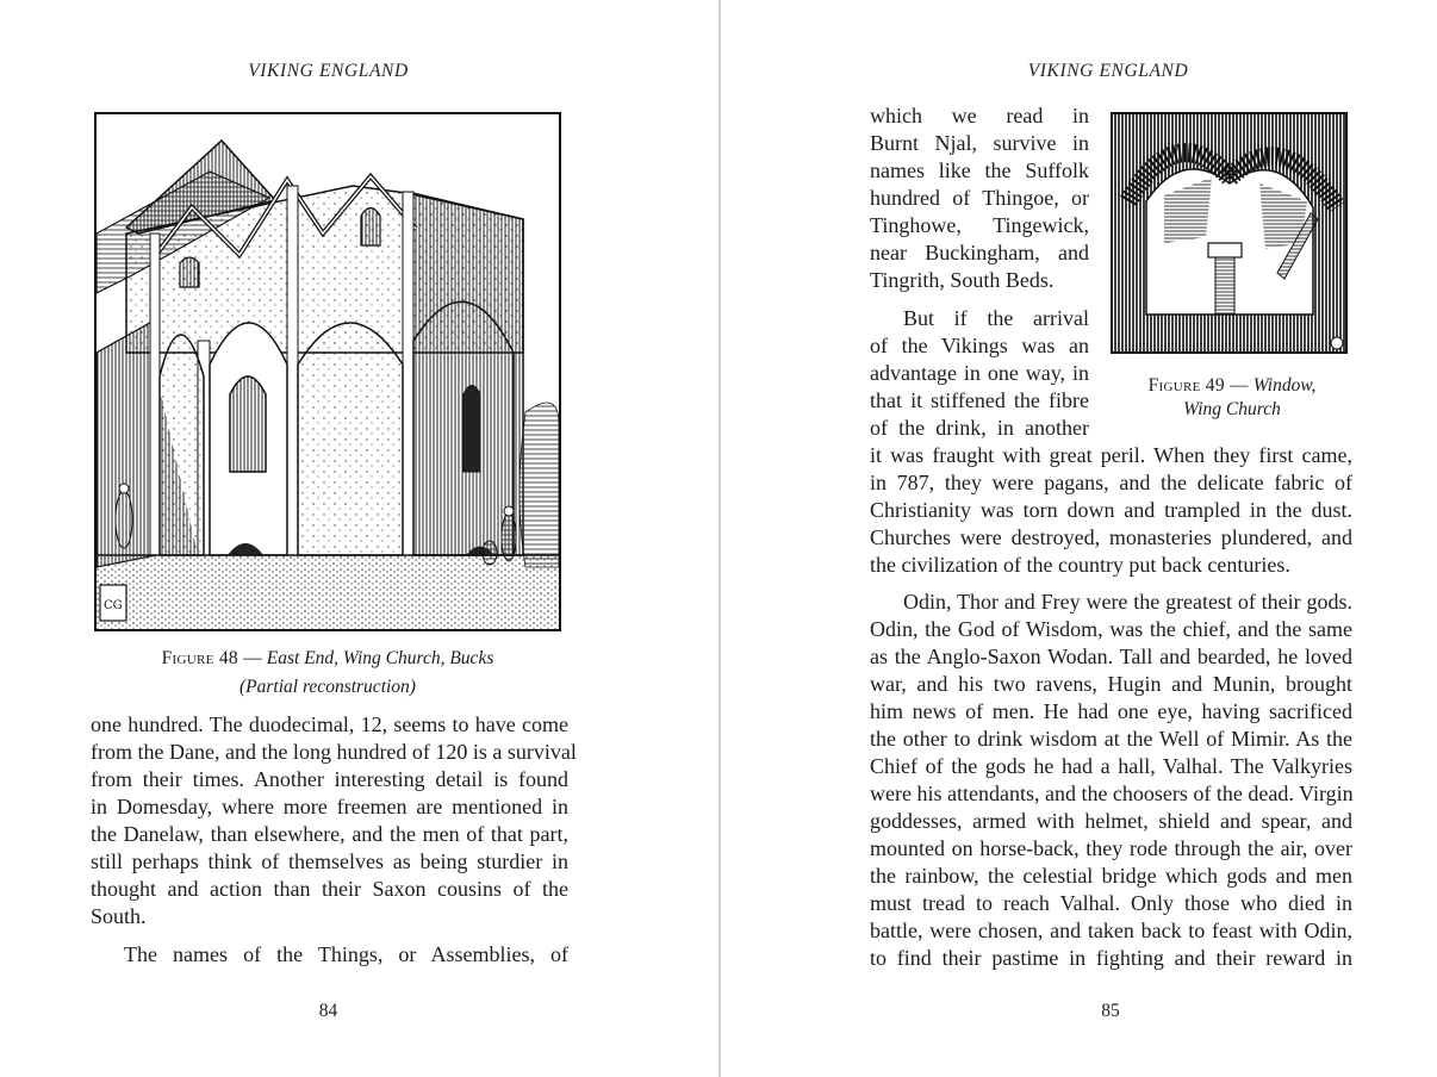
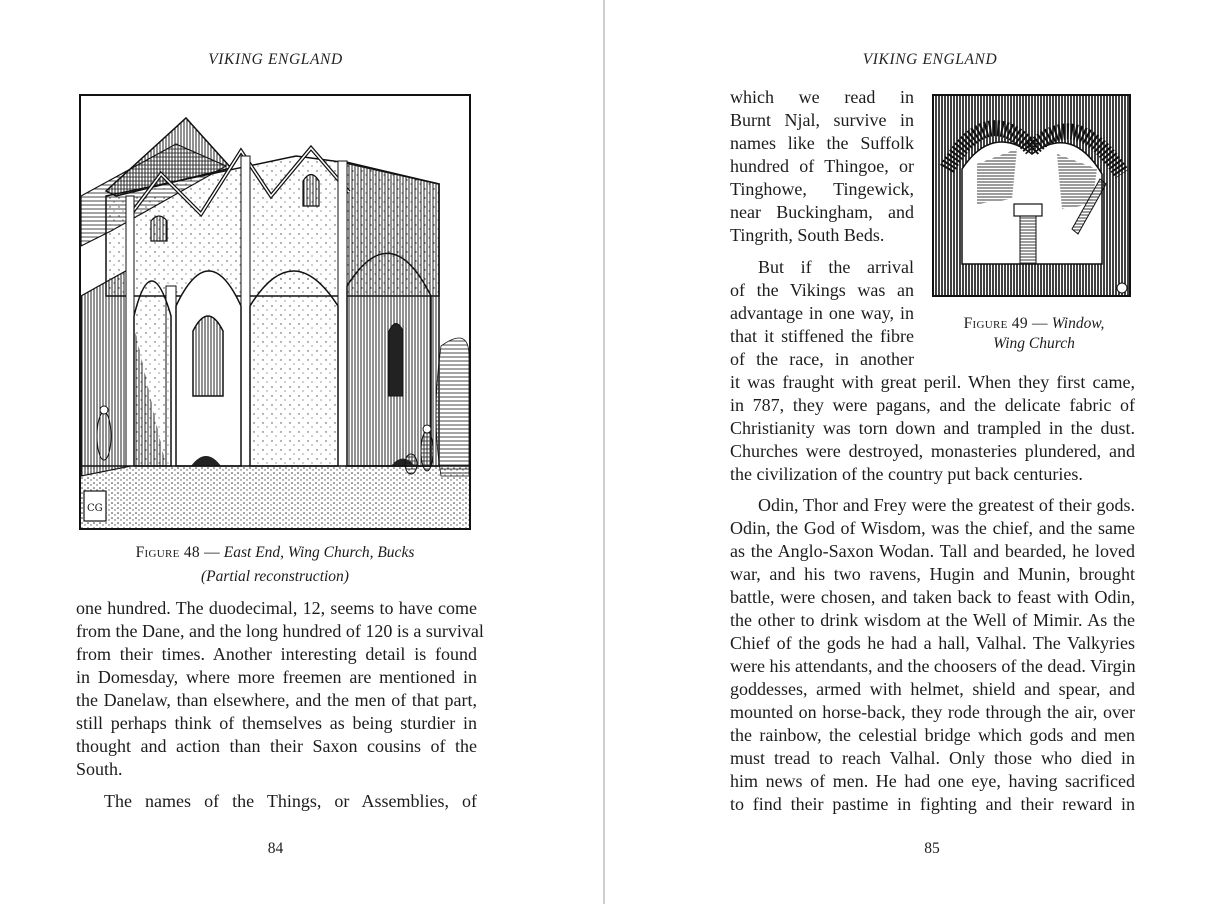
  VIKING ENGLAND
  CG
  Figure 48 — East End, Wing Church, Bucks
  (Partial reconstruction)
  one hundred. The duodecimal, 12, seems to have come
  from the Dane, and the long hundred of 120 is a survival
  from their times. Another interesting detail is found
  in Domesday, where more freemen are mentioned in
  the Danelaw, than elsewhere, and the men of that part,
  still perhaps think of themselves as being sturdier in
  thought and action than their Saxon cousins of the
  South.
  The names of the Things, or Assemblies, of
  84
  VIKING ENGLAND
  85
  Figure 49 — Window,
  Wing Church
  which we read in
  Burnt Njal, survive in
  names like the Suffolk
  hundred of Thingoe, or
  Tinghowe, Tingewick,
  near Buckingham, and
  Tingrith, South Beds.
  But if the arrival
  of the Vikings was an
  advantage in one way, in
  that it stiffened the fibre
- of the drink, in another
+ of the race, in another
  it was fraught with great peril. When they first came,
  in 787, they were pagans, and the delicate fabric of
  Christianity was torn down and trampled in the dust.
  Churches were destroyed, monasteries plundered, and
  the civilization of the country put back centuries.
  Odin, Thor and Frey were the greatest of their gods.
  Odin, the God of Wisdom, was the chief, and the same
  as the Anglo-Saxon Wodan. Tall and bearded, he loved
  war, and his two ravens, Hugin and Munin, brought
- him news of men. He had one eye, having sacrificed
+ battle, were chosen, and taken back to feast with Odin,
  the other to drink wisdom at the Well of Mimir. As the
  Chief of the gods he had a hall, Valhal. The Valkyries
  were his attendants, and the choosers of the dead. Virgin
  goddesses, armed with helmet, shield and spear, and
  mounted on horse-back, they rode through the air, over
  the rainbow, the celestial bridge which gods and men
  must tread to reach Valhal. Only those who died in
- battle, were chosen, and taken back to feast with Odin,
+ him news of men. He had one eye, having sacrificed
  to find their pastime in fighting and their reward in
